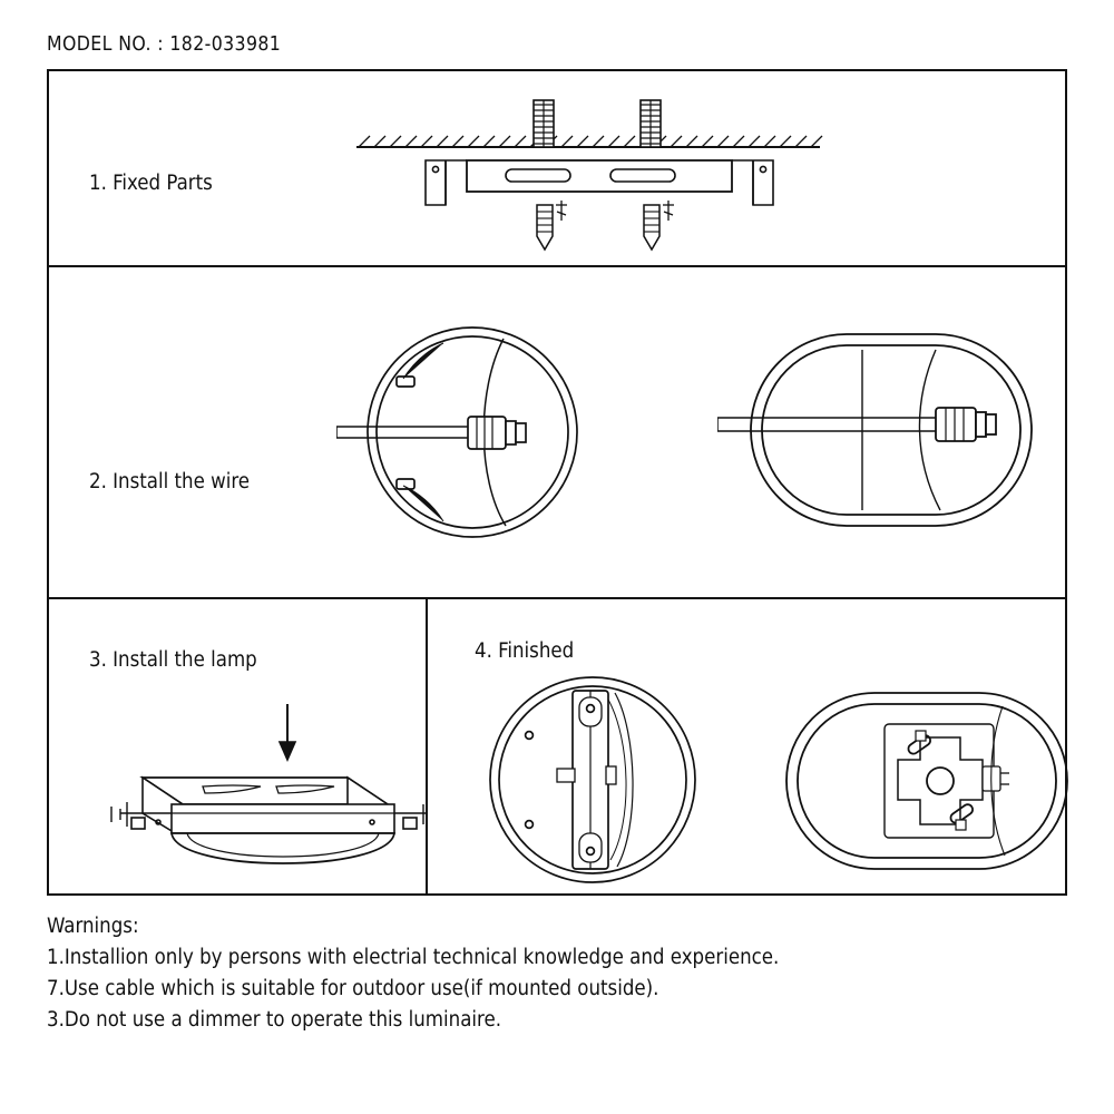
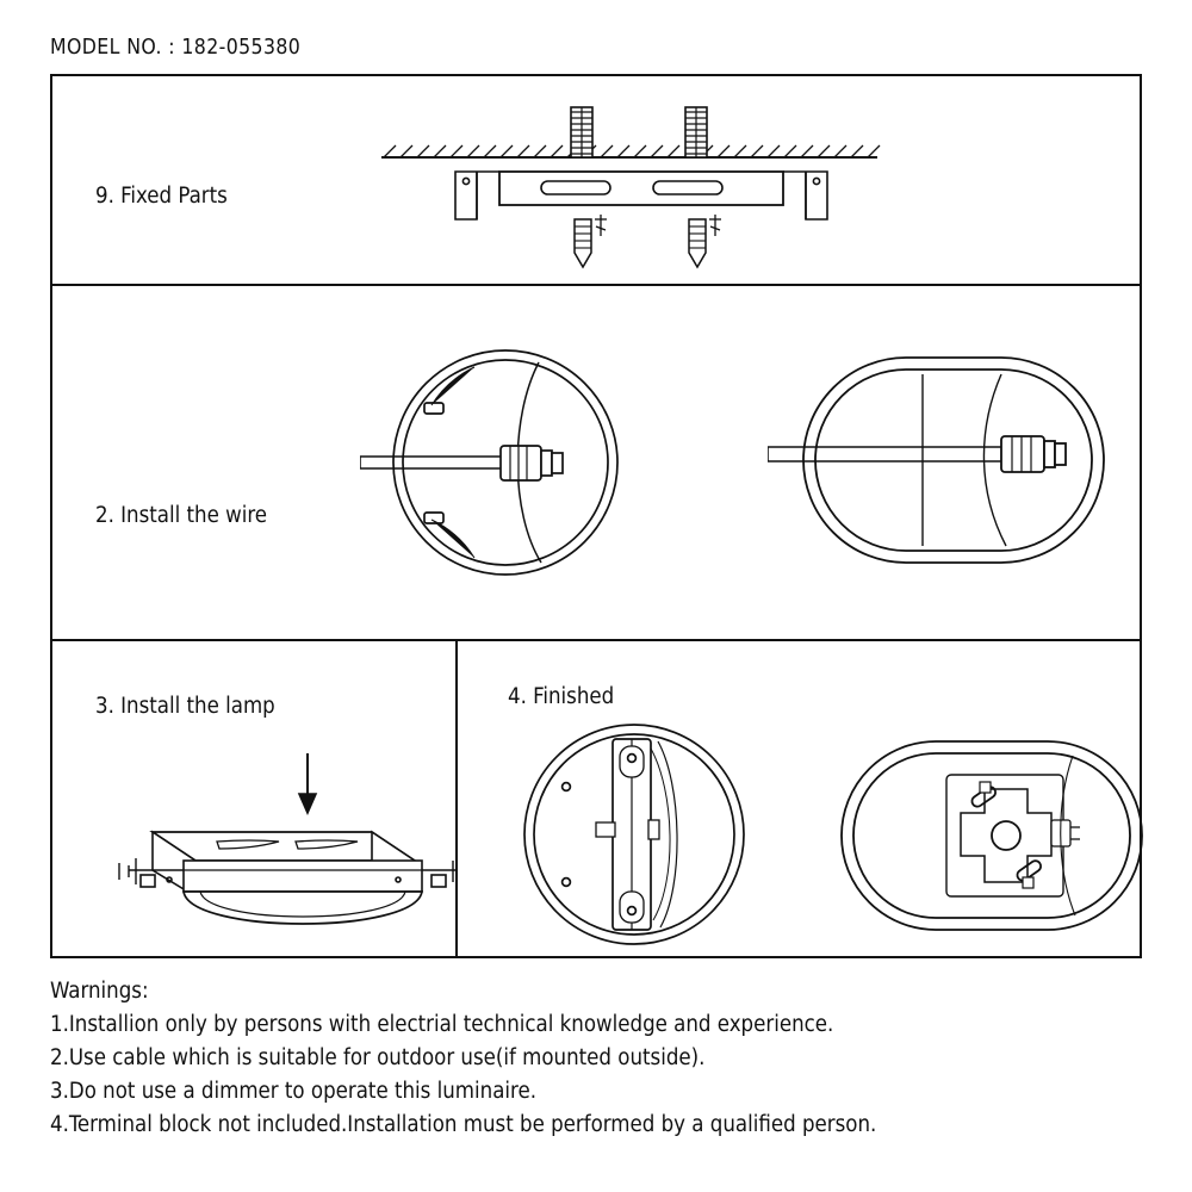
- MODEL NO. : 182-033981
+ MODEL NO. : 182-055380
- 1. Fixed Parts
+ 9. Fixed Parts
  2. Install the wire
  3. Install the lamp
  4. Finished
  Warnings:
  1.Installion only by persons with electrial technical knowledge and experience.
- 7.Use cable which is suitable for outdoor use(if mounted outside).
+ 2.Use cable which is suitable for outdoor use(if mounted outside).
  3.Do not use a dimmer to operate this luminaire.
+ 4.Terminal block not included.Installation must be performed by a qualified person.
